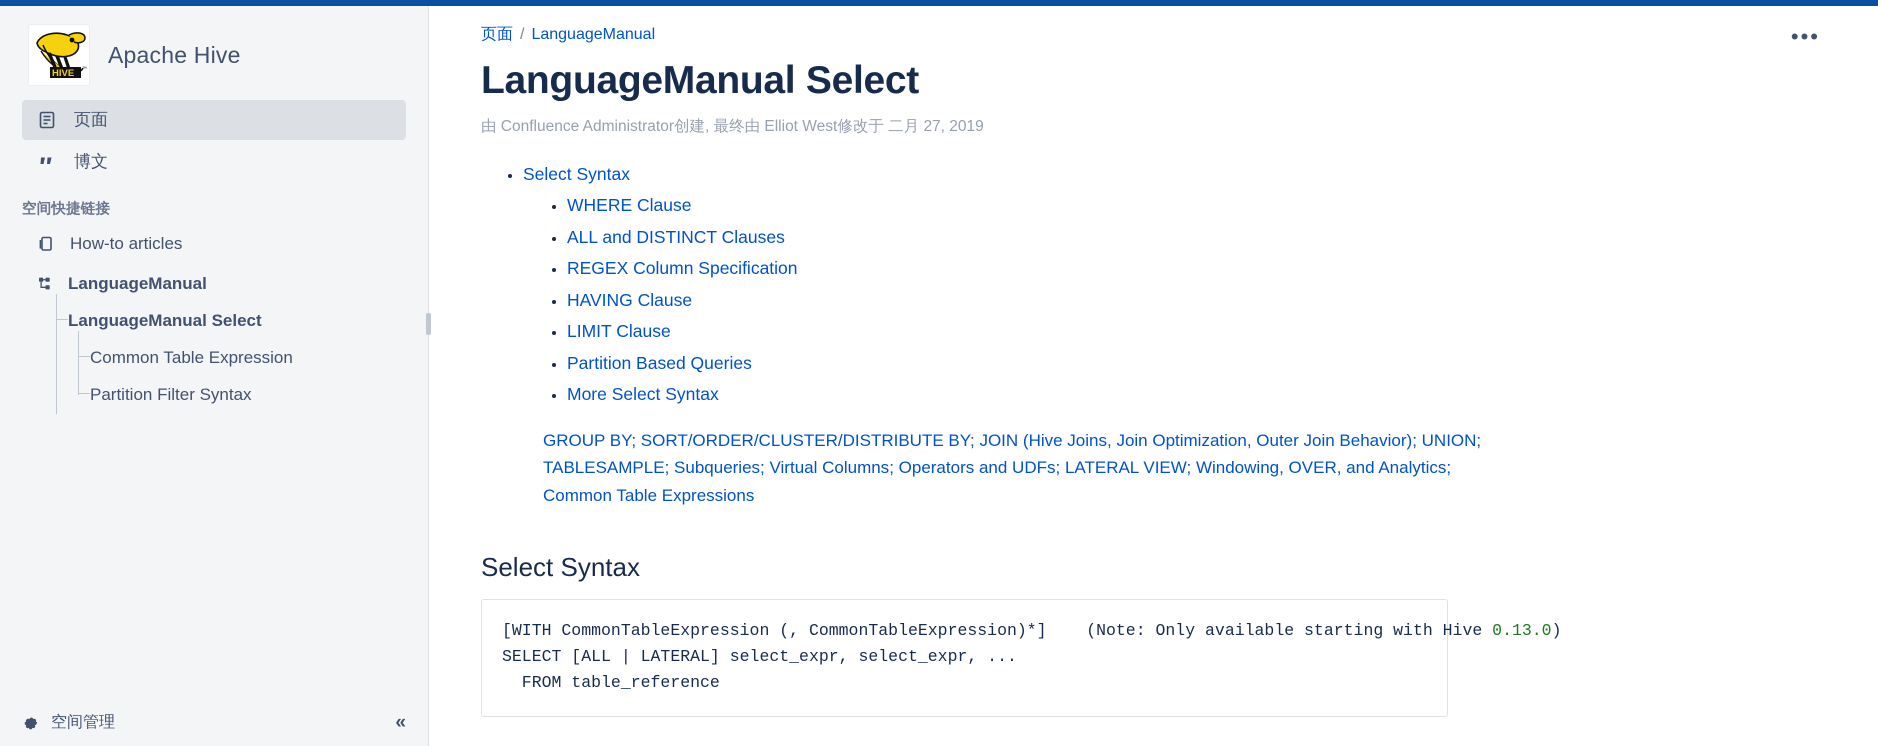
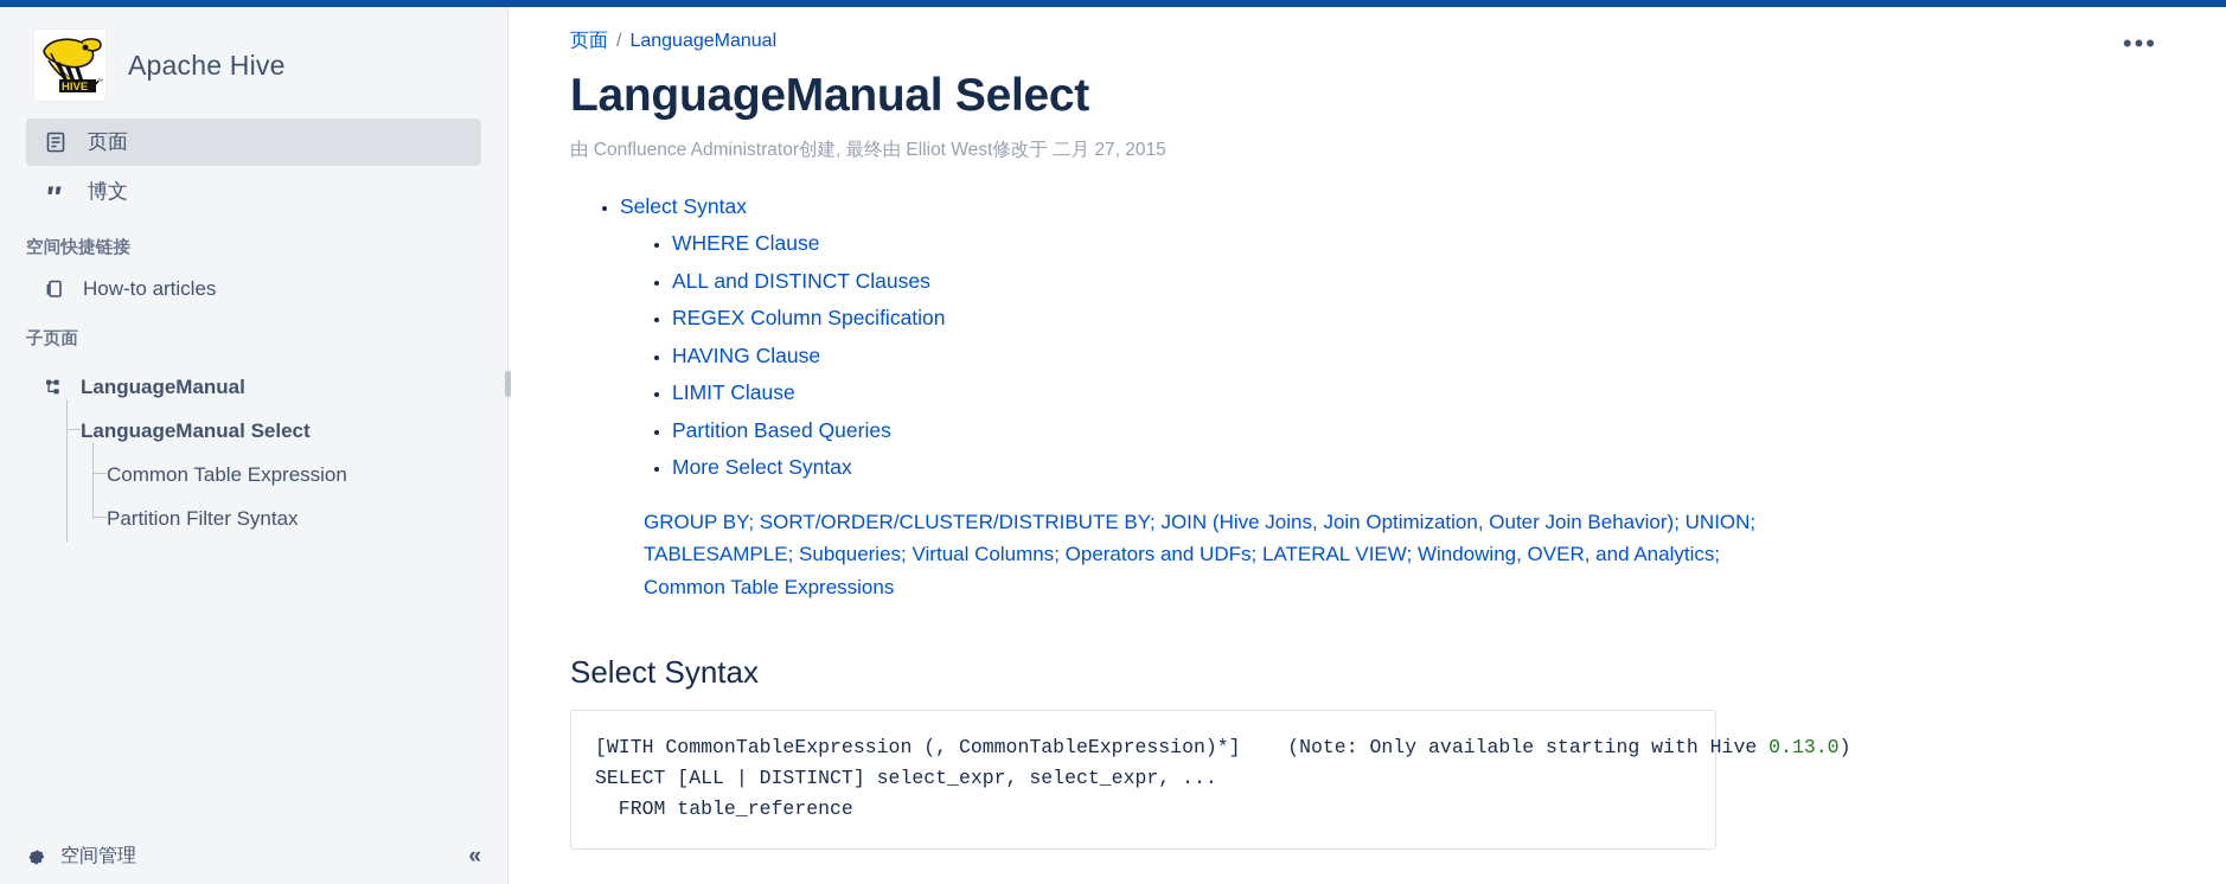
  HIVE
  Apache Hive
  页面
  博文
  空间快捷链接
  How-to articles
+ 子页面
  LanguageManual
  LanguageManual Select
  Common Table Expression
  Partition Filter Syntax
  空间管理
  «
  页面
  /
  LanguageManual
  •••
  LanguageManual Select
- 由 Confluence Administrator创建, 最终由 Elliot West修改于 二月 27, 2019
+ 由 Confluence Administrator创建, 最终由 Elliot West修改于 二月 27, 2015
  Select Syntax
  WHERE Clause
  ALL and DISTINCT Clauses
  REGEX Column Specification
  HAVING Clause
  LIMIT Clause
  Partition Based Queries
  More Select Syntax
  GROUP BY; SORT/ORDER/CLUSTER/DISTRIBUTE BY; JOIN (Hive Joins, Join Optimization, Outer Join Behavior); UNION; TABLESAMPLE; Subqueries; Virtual Columns; Operators and UDFs; LATERAL VIEW; Windowing, OVER, and Analytics; Common Table Expressions
  Select Syntax
- [WITH CommonTableExpression (, CommonTableExpression)*] (Note: Only available starting with Hive 0.13.0) SELECT [ALL | LATERAL] select_expr, select_expr, ... FROM table_reference
+ [WITH CommonTableExpression (, CommonTableExpression)*] (Note: Only available starting with Hive 0.13.0) SELECT [ALL | DISTINCT] select_expr, select_expr, ... FROM table_reference
